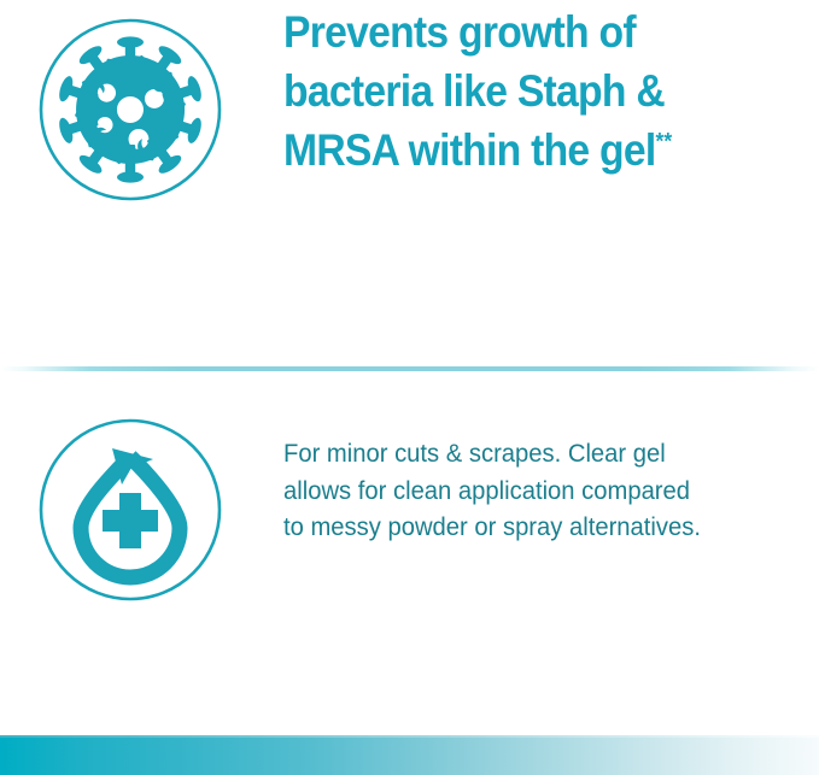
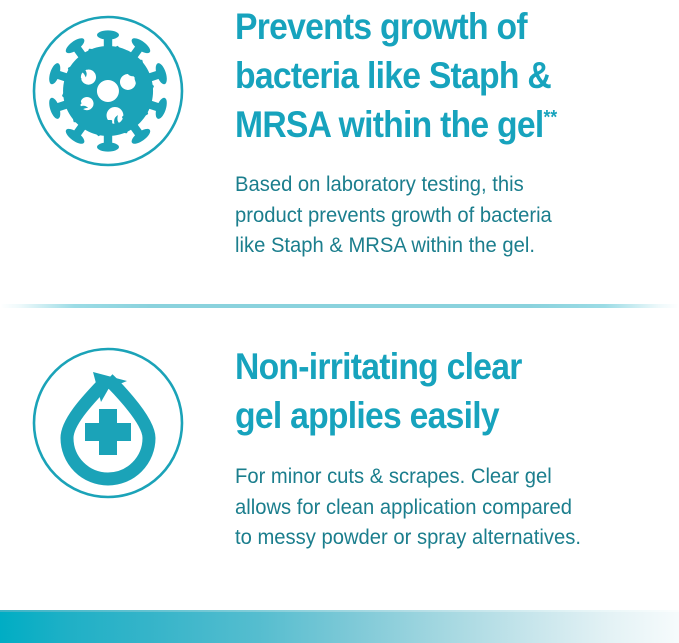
  Prevents growth of
  bacteria like Staph &
  MRSA within the gel**
+ Based on laboratory testing, this
+ product prevents growth of bacteria
+ like Staph & MRSA within the gel.
+ Non-irritating clear
+ gel applies easily
  For minor cuts & scrapes. Clear gel
  allows for clean application compared
  to messy powder or spray alternatives.
